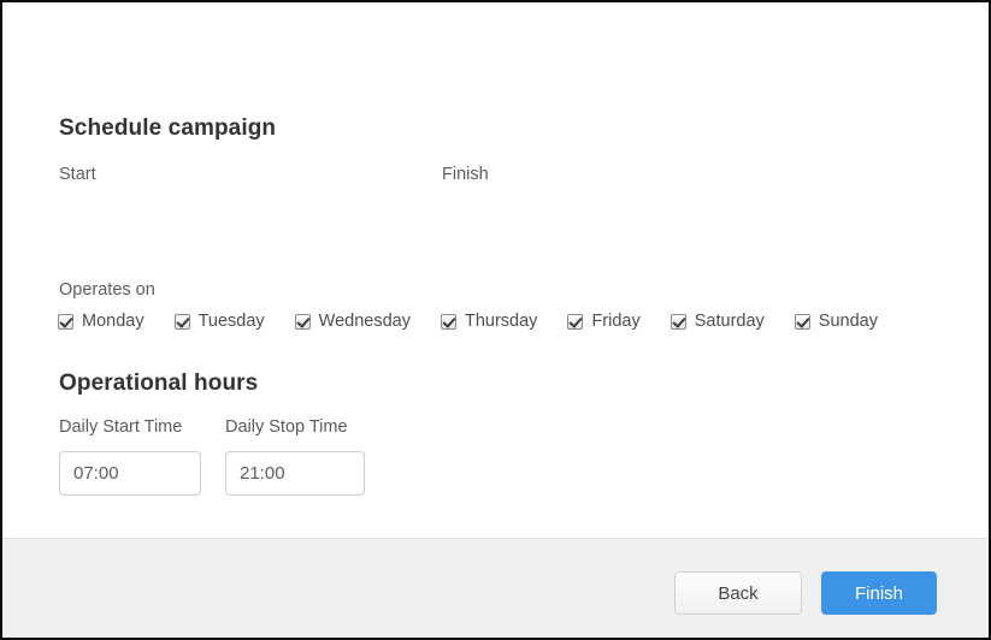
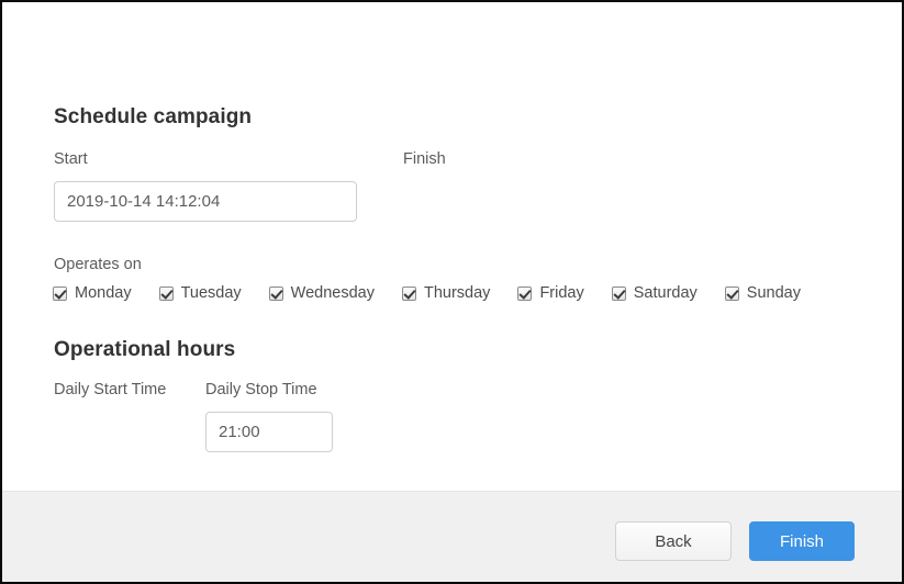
  Schedule campaign
  Start
+ 2019-10-14 14:12:04
  Finish
  Operates on
  Monday
  Tuesday
  Wednesday
  Thursday
  Friday
  Saturday
  Sunday
  Operational hours
  Daily Start Time
  Daily Stop Time
- 07:00
  21:00
  Back
  Finish
